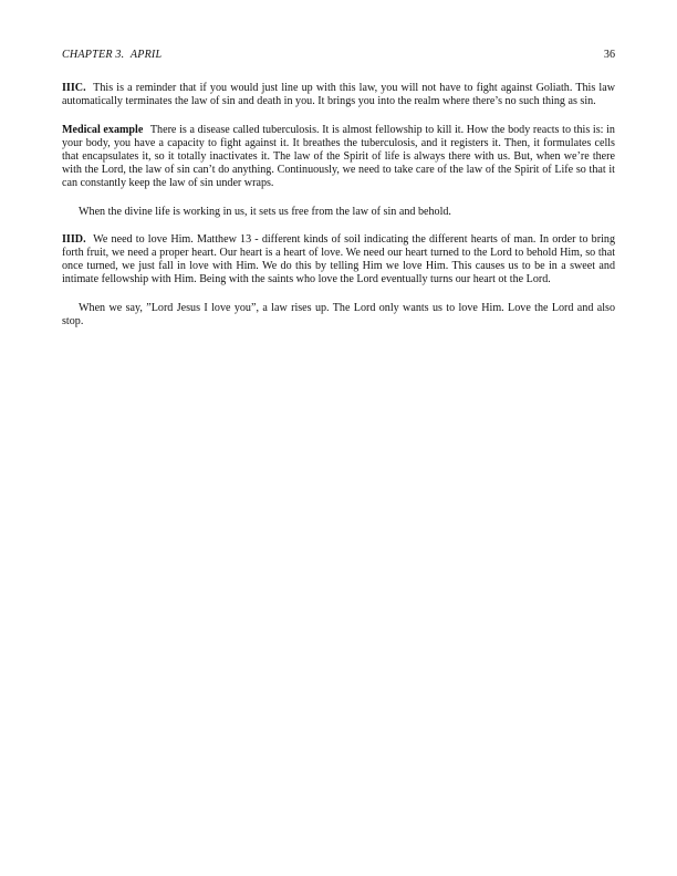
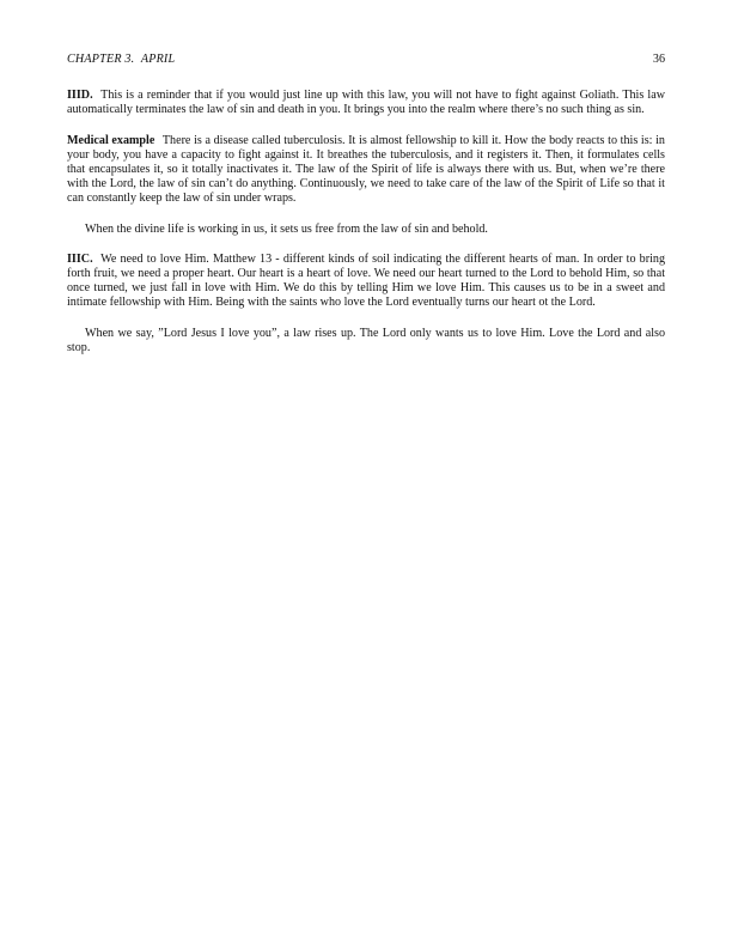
  CHAPTER 3. APRIL
  36
- IIIC. This is a reminder that if you would just line up with this law, you will not have to fight against Goliath. This law automatically terminates the law of sin and death in you. It brings you into the realm where there’s no such thing as sin.
+ IIID. This is a reminder that if you would just line up with this law, you will not have to fight against Goliath. This law automatically terminates the law of sin and death in you. It brings you into the realm where there’s no such thing as sin.
  Medical example There is a disease called tuberculosis. It is almost fellowship to kill it. How the body reacts to this is: in your body, you have a capacity to fight against it. It breathes the tuberculosis, and it registers it. Then, it formulates cells that encapsulates it, so it totally inactivates it. The law of the Spirit of life is always there with us. But, when we’re there with the Lord, the law of sin can’t do anything. Continuously, we need to take care of the law of the Spirit of Life so that it can constantly keep the law of sin under wraps.
  When the divine life is working in us, it sets us free from the law of sin and behold.
- IIID. We need to love Him. Matthew 13 - different kinds of soil indicating the different hearts of man. In order to bring forth fruit, we need a proper heart. Our heart is a heart of love. We need our heart turned to the Lord to behold Him, so that once turned, we just fall in love with Him. We do this by telling Him we love Him. This causes us to be in a sweet and intimate fellowship with Him. Being with the saints who love the Lord eventually turns our heart ot the Lord.
+ IIIC. We need to love Him. Matthew 13 - different kinds of soil indicating the different hearts of man. In order to bring forth fruit, we need a proper heart. Our heart is a heart of love. We need our heart turned to the Lord to behold Him, so that once turned, we just fall in love with Him. We do this by telling Him we love Him. This causes us to be in a sweet and intimate fellowship with Him. Being with the saints who love the Lord eventually turns our heart ot the Lord.
  When we say, ”Lord Jesus I love you”, a law rises up. The Lord only wants us to love Him. Love the Lord and also stop.
